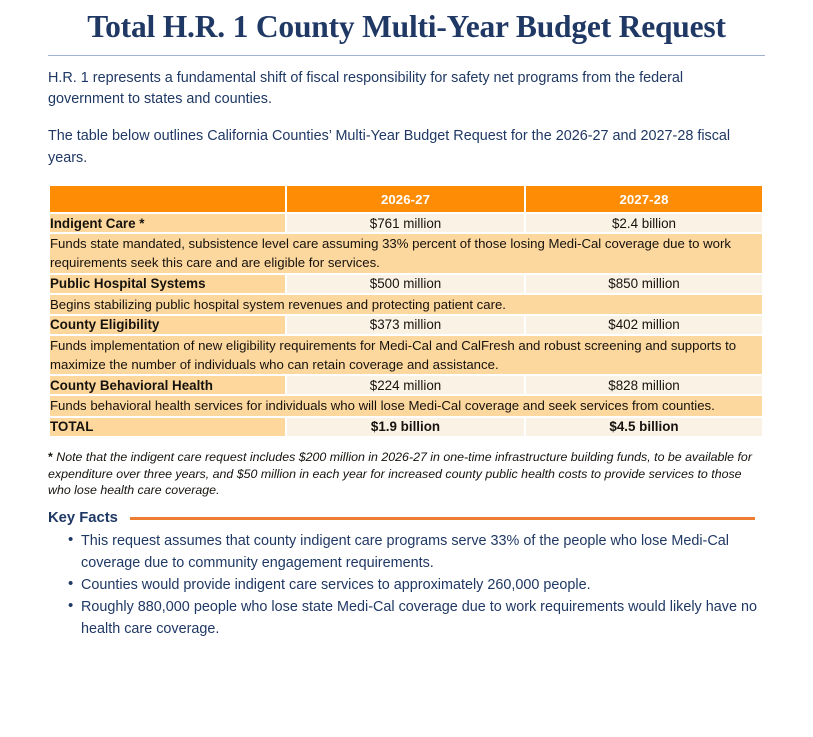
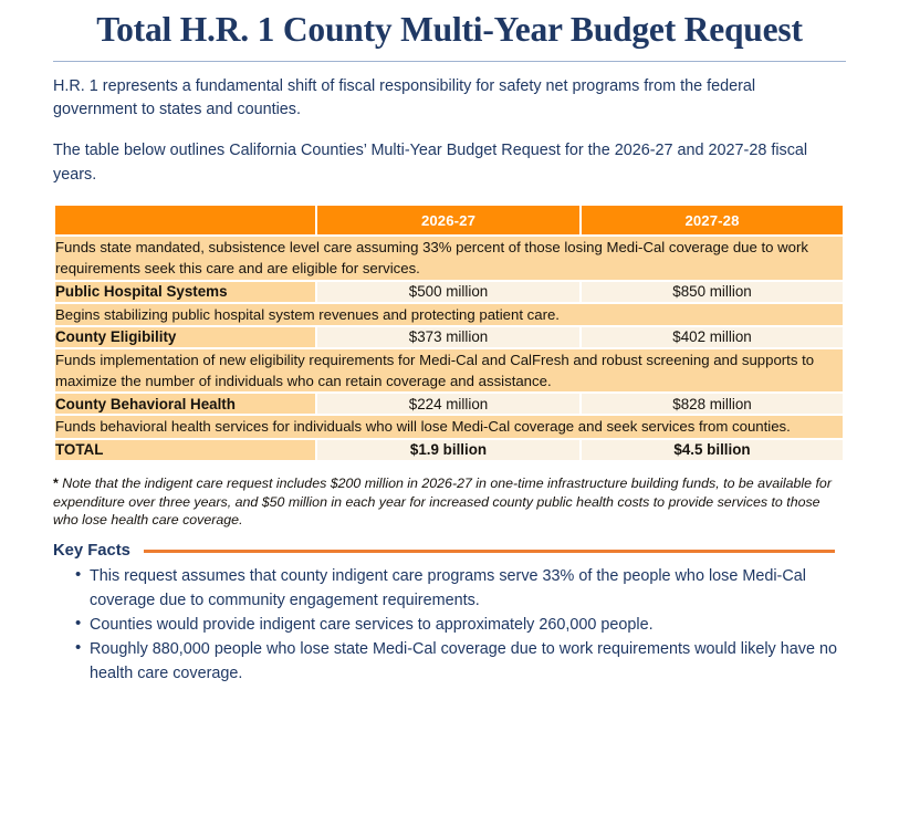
  Total H.R. 1 County Multi-Year Budget Request
  H.R. 1 represents a fundamental shift of fiscal responsibility for safety net programs from the federal government to states and counties.
  The table below outlines California Counties’ Multi-Year Budget Request for the 2026-27 and 2027-28 fiscal years.
  	2026-27	2027-28
- Indigent Care *	$761 million	$2.4 billion
  Funds state mandated, subsistence level care assuming 33% percent of those losing Medi-Cal coverage due to work requirements seek this care and are eligible for services.
  Public Hospital Systems	$500 million	$850 million
  Begins stabilizing public hospital system revenues and protecting patient care.
  County Eligibility	$373 million	$402 million
  Funds implementation of new eligibility requirements for Medi-Cal and CalFresh and robust screening and supports to maximize the number of individuals who can retain coverage and assistance.
  County Behavioral Health	$224 million	$828 million
  Funds behavioral health services for individuals who will lose Medi-Cal coverage and seek services from counties.
  TOTAL	$1.9 billion	$4.5 billion
  * Note that the indigent care request includes $200 million in 2026-27 in one-time infrastructure building funds, to be available for expenditure over three years, and $50 million in each year for increased county public health costs to provide services to those who lose health care coverage.
  Key Facts
  •
  This request assumes that county indigent care programs serve 33% of the people who lose Medi-Cal coverage due to community engagement requirements.
  •
  Counties would provide indigent care services to approximately 260,000 people.
  •
  Roughly 880,000 people who lose state Medi-Cal coverage due to work requirements would likely have no health care coverage.
